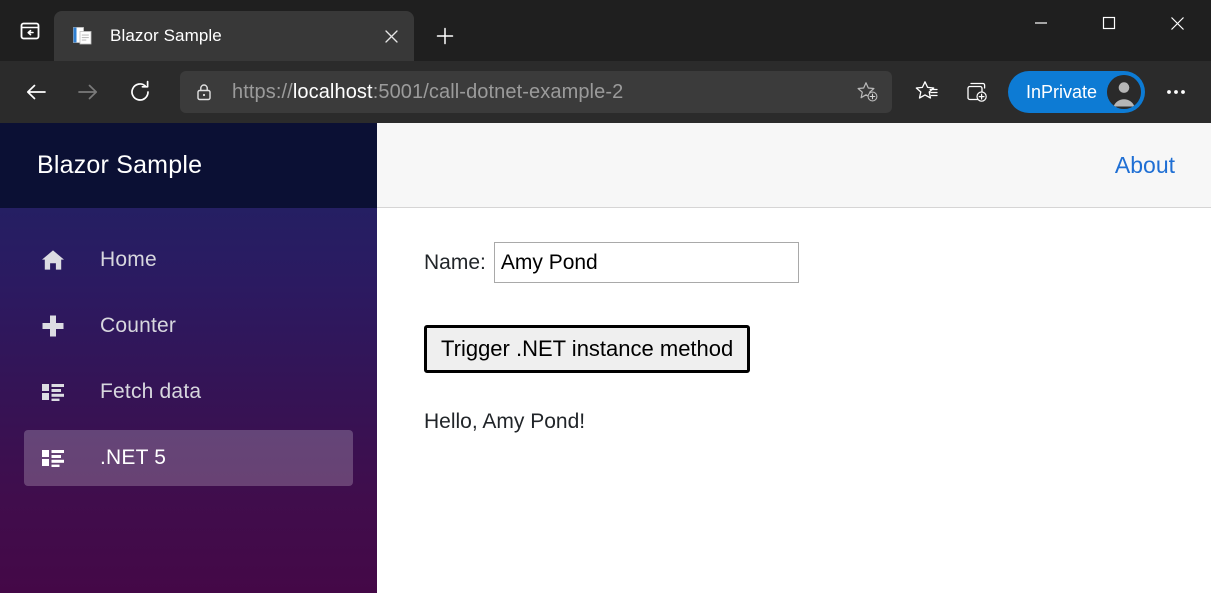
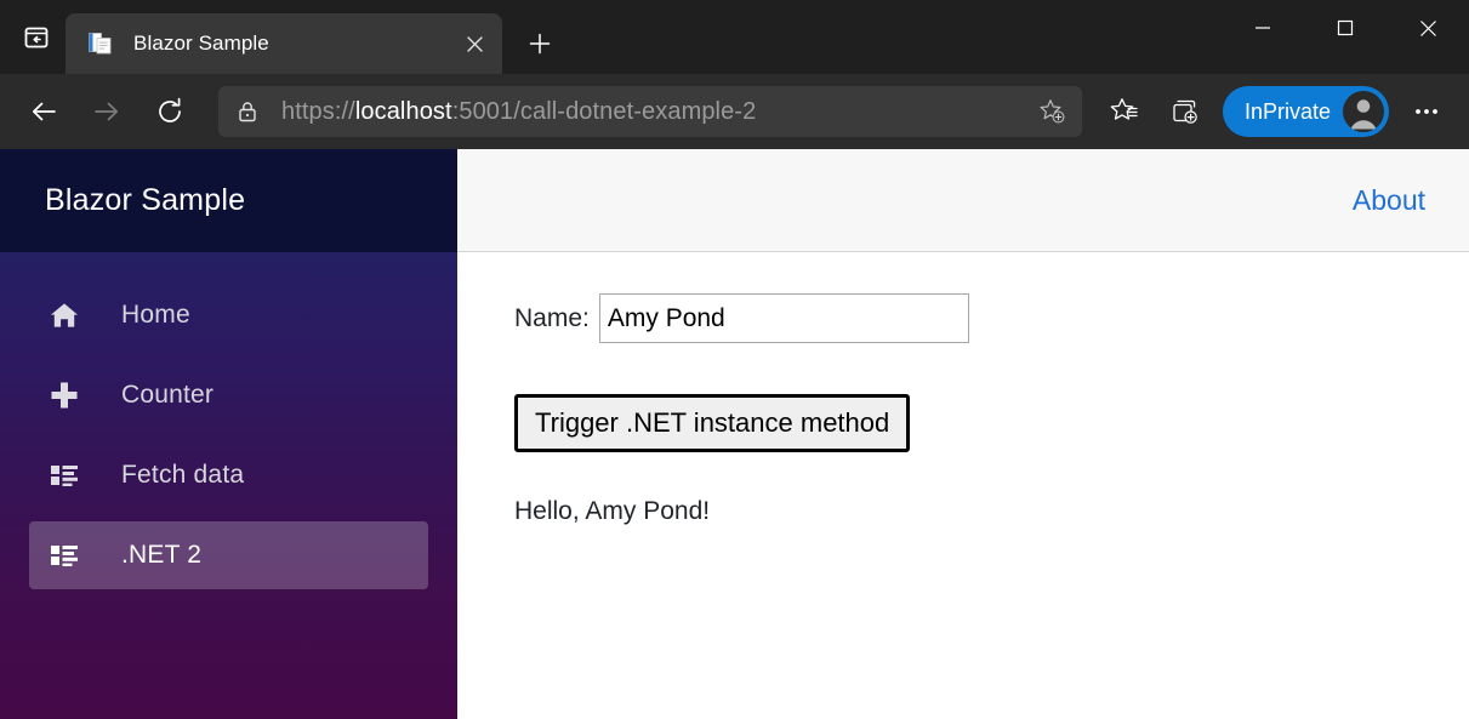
  Blazor Sample
  https://localhost:5001/call-dotnet-example-2
  InPrivate
  Blazor Sample
  Home
  Counter
  Fetch data
- .NET 5
+ .NET 2
  About
  Name:
  Amy Pond
  Trigger .NET instance method
  Hello, Amy Pond!
